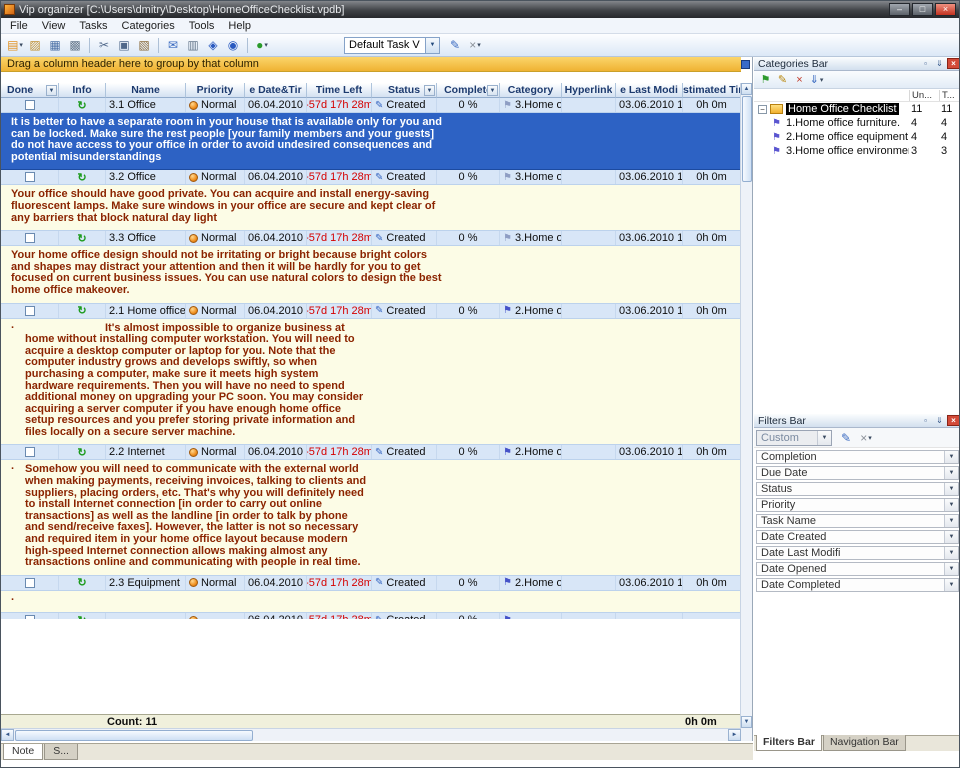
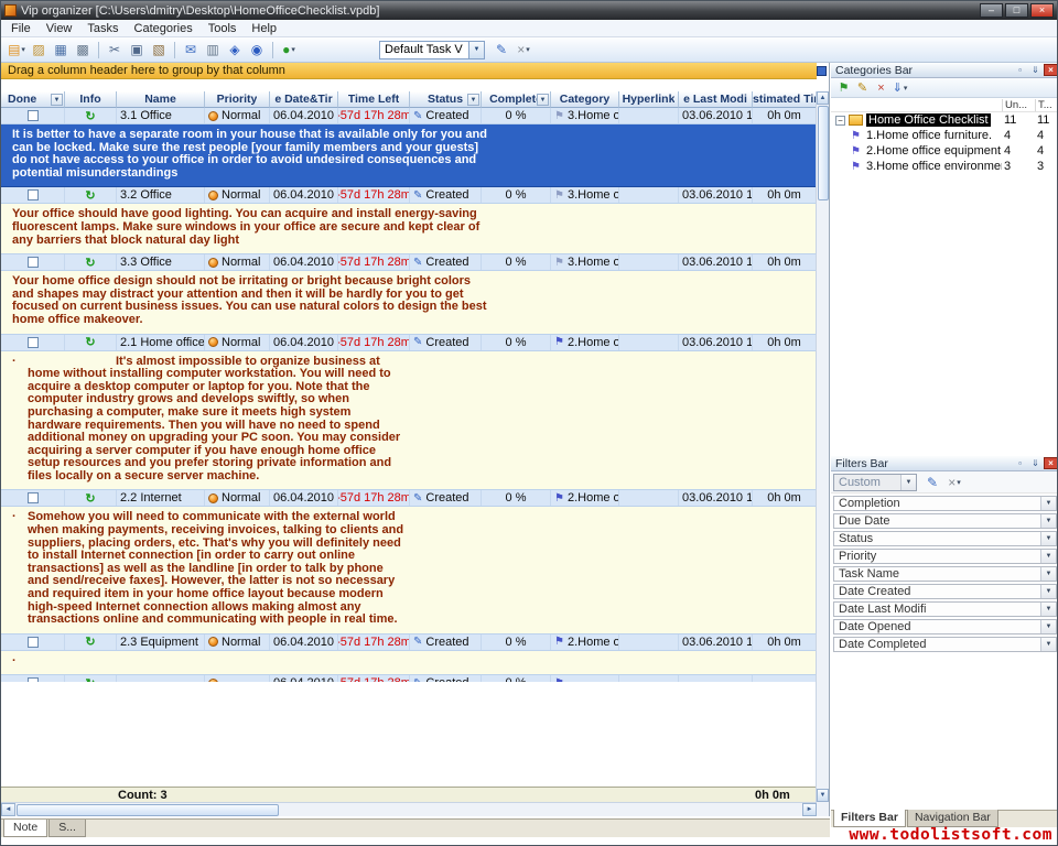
  Vip organizer [C:\Users\dmitry\Desktop\HomeOfficeChecklist.vpdb]
  –
  □
  ×
  File
  View
  Tasks
  Categories
  Tools
  Help
  ▤
  ▨
  ▦
  ▩
  ✂
  ▣
  ▧
  ✉
  ▥
  ◈
  ◉
  ●
  Default Task V
  ✎
  ×
  Drag a column header here to group by that column
  Done
  Info
  Name
  Priority
  e Date&Tir
  Time Left
  Status
  Complet
  Category
  Hyperlink
  e Last Modi
  stimated Ti
  ↻
  3.1 Office
  Normal
  06.04.2010
  -57d 17h 28m
  ✎
  Created
  0 %
  ⚑
  03.06.2010 1
  0h 0m
  It is better to have a separate room in your house that is available only for you and can be locked. Make sure the rest people [your family members and your guests] do not have access to your office in order to avoid undesired consequences and potential misunderstandings
  ↻
  3.2 Office
  Normal
  06.04.2010
  -57d 17h 28m
  ✎
  Created
  0 %
  ⚑
  03.06.2010 1
  0h 0m
- Your office should have good private. You can acquire and install energy-saving fluorescent lamps. Make sure windows in your office are secure and kept clear of any barriers that block natural day light
+ Your office should have good lighting. You can acquire and install energy-saving fluorescent lamps. Make sure windows in your office are secure and kept clear of any barriers that block natural day light
  ↻
  3.3 Office
  Normal
  06.04.2010
  -57d 17h 28m
  ✎
  Created
  0 %
  ⚑
  03.06.2010 1
  0h 0m
  Your home office design should not be irritating or bright because bright colors and shapes may distract your attention and then it will be hardly for you to get focused on current business issues. You can use natural colors to design the best home office makeover.
  ↻
  2.1 Home office
  Normal
  06.04.2010
  -57d 17h 28m
  ✎
  Created
  0 %
  ⚑
  03.06.2010 1
  0h 0m
  ·
  It's almost impossible to organize business at home without installing computer workstation. You will need to acquire a desktop computer or laptop for you. Note that the computer industry grows and develops swiftly, so when purchasing a computer, make sure it meets high system hardware requirements. Then you will have no need to spend additional money on upgrading your PC soon. You may consider acquiring a server computer if you have enough home office setup resources and you prefer storing private information and files locally on a secure server machine.
  ↻
  2.2 Internet
  Normal
  06.04.2010
  -57d 17h 28m
  ✎
  Created
  0 %
  ⚑
  03.06.2010 1
  0h 0m
  ·
  Somehow you will need to communicate with the external world when making payments, receiving invoices, talking to clients and suppliers, placing orders, etc. That's why you will definitely need to install Internet connection [in order to carry out online transactions] as well as the landline [in order to talk by phone and send/receive faxes]. However, the latter is not so necessary and required item in your home office layout because modern high-speed Internet connection allows making almost any transactions online and communicating with people in real time.
  ↻
  2.3 Equipment
  Normal
  06.04.2010
  -57d 17h 28m
  ✎
  Created
  0 %
  ⚑
  03.06.2010 1
  0h 0m
  ·
- Count: 11
+ Count: 3
  0h 0m
  Note
  S...
  Categories Bar
  ▫
  ⇓
  ×
  ⚑
  ✎
  ×
  ⇓
  Un...
  T...
  −
  Home Office Checklist
  11
  11
  ⚑
  1.Home office furniture.
  4
  4
  ⚑
  2.Home office equipment
  4
  4
  ⚑
  3.Home office environme
  3
  3
  Filters Bar
  ▫
  ⇓
  ×
  Custom
  ✎
  ×
  Completion
  Due Date
  Status
  Priority
  Task Name
  Date Created
  Date Last Modifi
  Date Opened
  Date Completed
  Filters Bar
  Navigation Bar
+ www.todolistsoft.com
